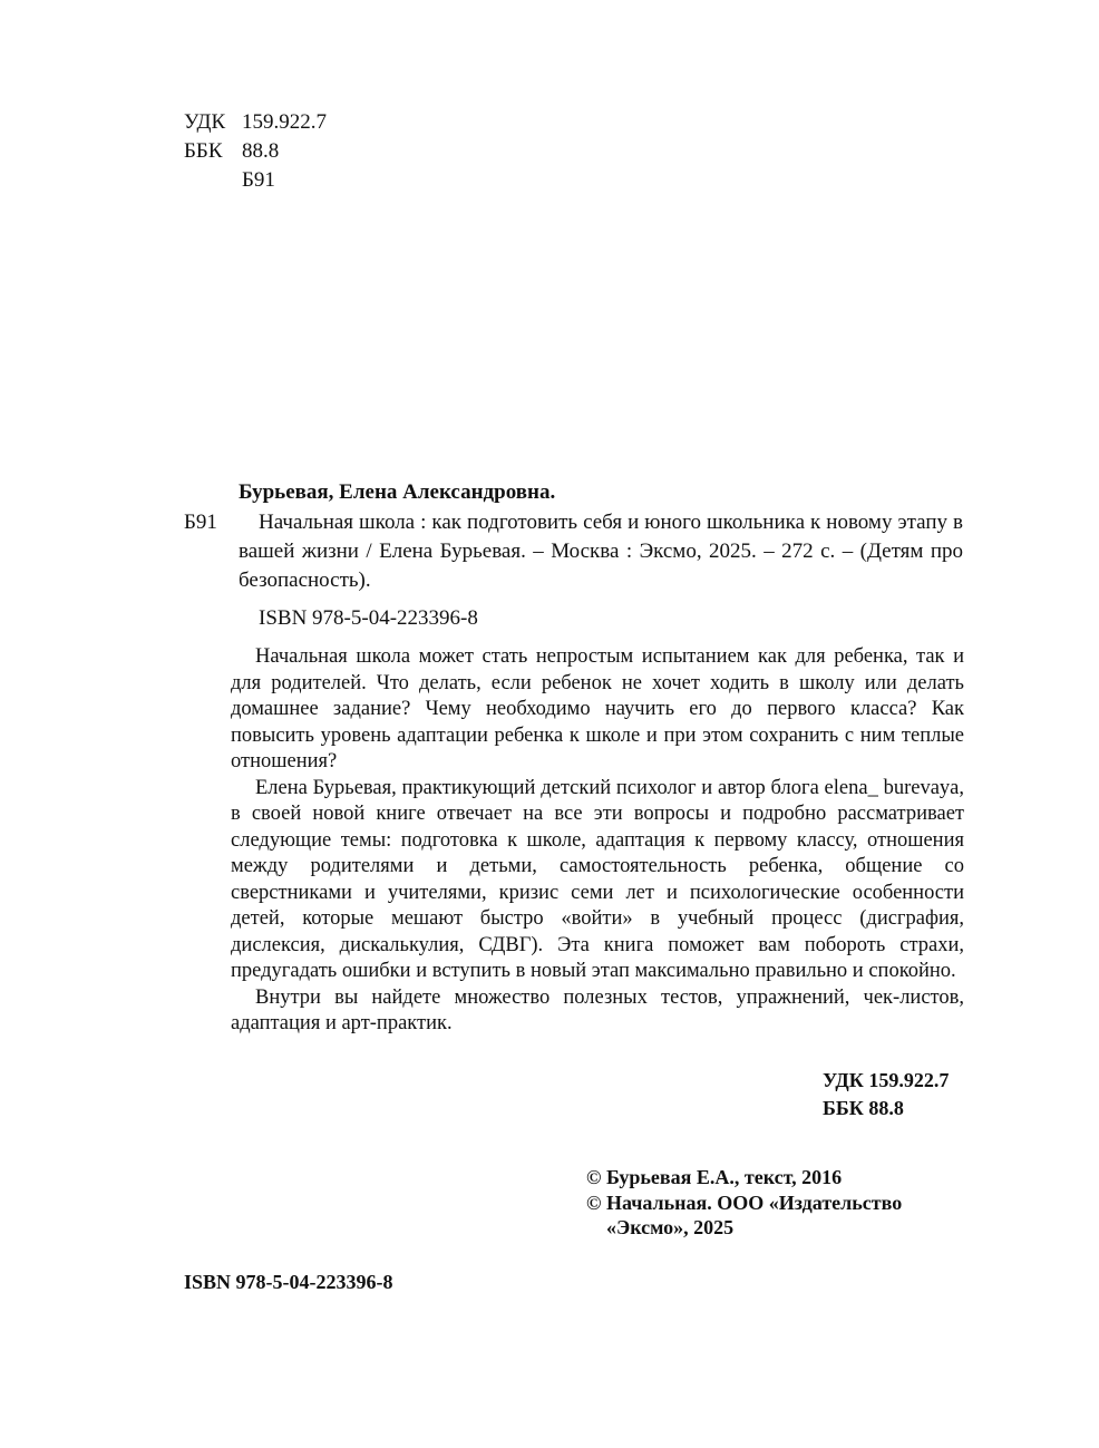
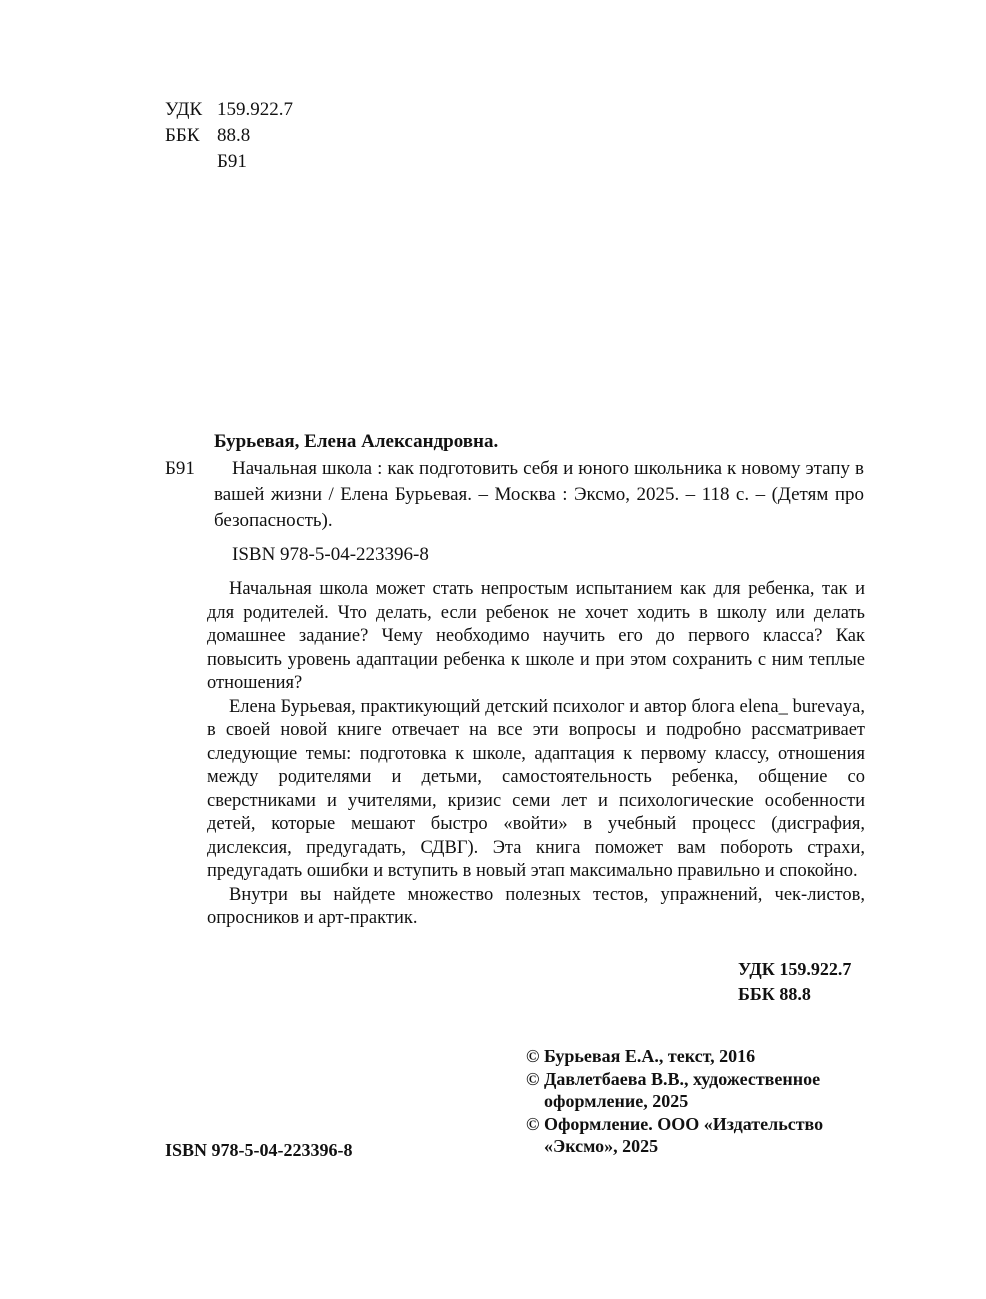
  УДК 159.922.7
  ББК 88.8
  Б91
  Бурьевая, Елена Александровна.
  Б91
- Начальная школа : как подготовить себя и юного школьника к новому этапу в вашей жизни / Елена Бурьевая. – Москва : Эксмо, 2025. – 272 с. – (Детям про безопасность).
+ Начальная школа : как подготовить себя и юного школьника к новому этапу в вашей жизни / Елена Бурьевая. – Москва : Эксмо, 2025. – 118 с. – (Детям про безопасность).
  ISBN 978-5-04-223396-8
  Начальная школа может стать непростым испытанием как для ребенка, так и для родителей. Что делать, если ребенок не хочет ходить в школу или делать домашнее задание? Чему необходимо научить его до первого класса? Как повысить уровень адаптации ребенка к школе и при этом сохранить с ним теплые отношения?
- Елена Бурьевая, практикующий детский психолог и автор блога elena_ burevaya, в своей новой книге отвечает на все эти вопросы и подробно рассматривает следующие темы: подготовка к школе, адаптация к первому классу, отношения между родителями и детьми, самостоятельность ребенка, общение со сверстниками и учителями, кризис семи лет и психологические особенности детей, которые мешают быстро «войти» в учебный процесс (дисграфия, дислексия, дискалькулия, СДВГ). Эта книга поможет вам побороть страхи, предугадать ошибки и вступить в новый этап максимально правильно и спокойно.
+ Елена Бурьевая, практикующий детский психолог и автор блога elena_ burevaya, в своей новой книге отвечает на все эти вопросы и подробно рассматривает следующие темы: подготовка к школе, адаптация к первому классу, отношения между родителями и детьми, самостоятельность ребенка, общение со сверстниками и учителями, кризис семи лет и психологические особенности детей, которые мешают быстро «войти» в учебный процесс (дисграфия, дислексия, предугадать, СДВГ). Эта книга поможет вам побороть страхи, предугадать ошибки и вступить в новый этап максимально правильно и спокойно.
- Внутри вы найдете множество полезных тестов, упражнений, чек-листов, адаптация и арт-практик.
+ Внутри вы найдете множество полезных тестов, упражнений, чек-листов, опросников и арт-практик.
  УДК 159.922.7
  ББК 88.8
  © Бурьевая Е.А., текст, 2016
+ © Давлетбаева В.В., художественное оформление, 2025
- © Начальная. ООО «Издательство «Эксмо», 2025
+ © Оформление. ООО «Издательство «Эксмо», 2025
  ISBN 978-5-04-223396-8
